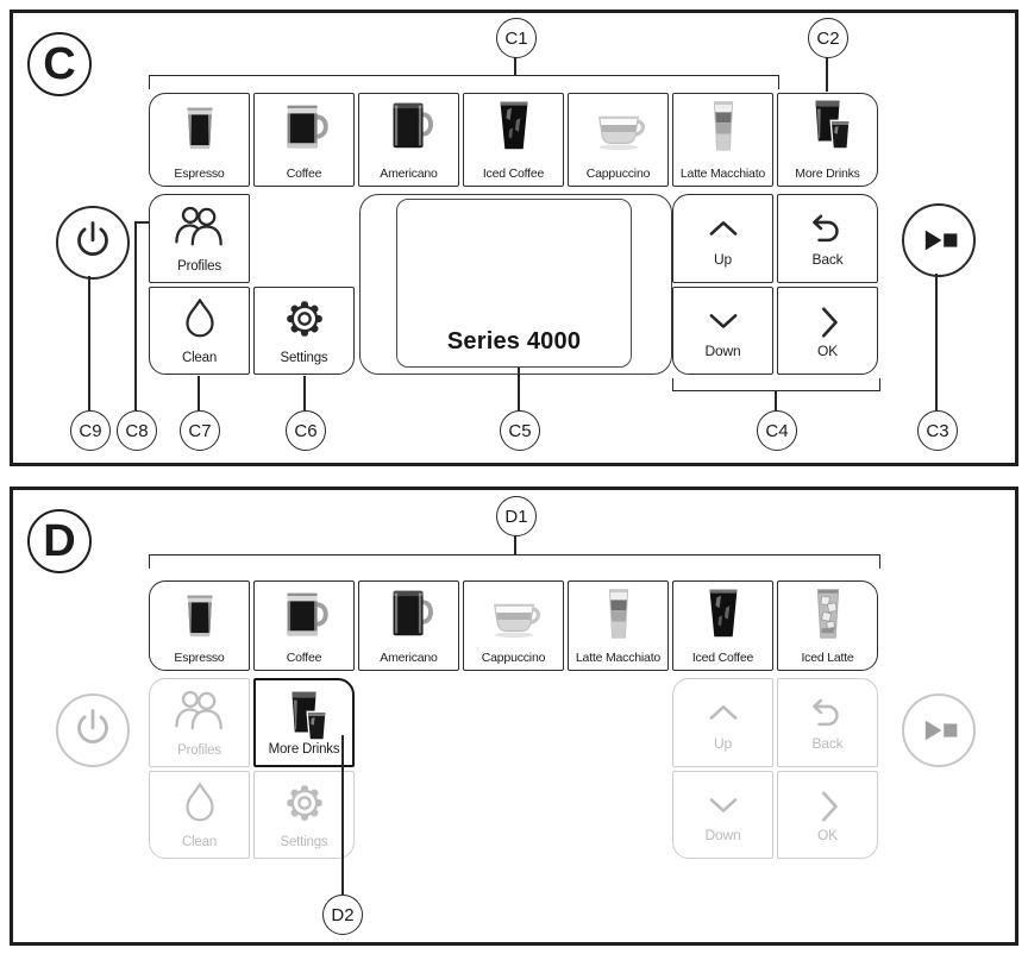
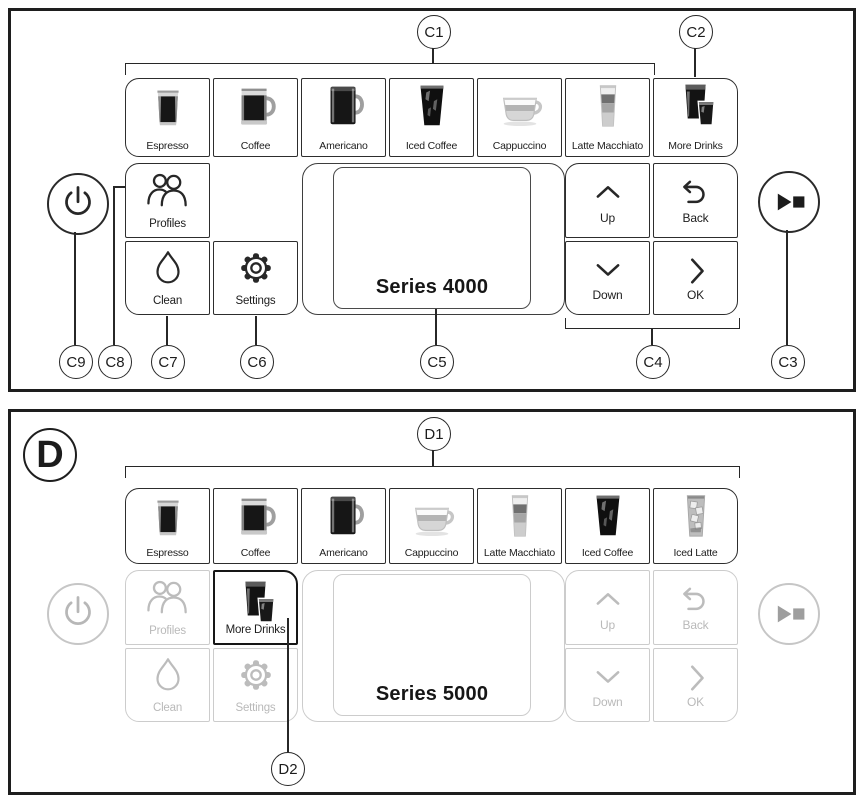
- C
  C1
  C2
  Series 4000
  C9
  C8
  C7
  C6
  C5
  C4
  C3
  Espresso
  Coffee
  Americano
  Iced Coffee
  Cappuccino
  Latte Macchiato
  More Drinks
  Profiles
  Clean
  Settings
  Up
  Back
  Down
  OK
  D
  D1
+ Series 5000
  D2
  Espresso
  Coffee
  Americano
  Cappuccino
  Latte Macchiato
  Iced Coffee
  Iced Latte
  Profiles
  More Drinks
  Clean
  Settings
  Up
  Back
  Down
  OK
